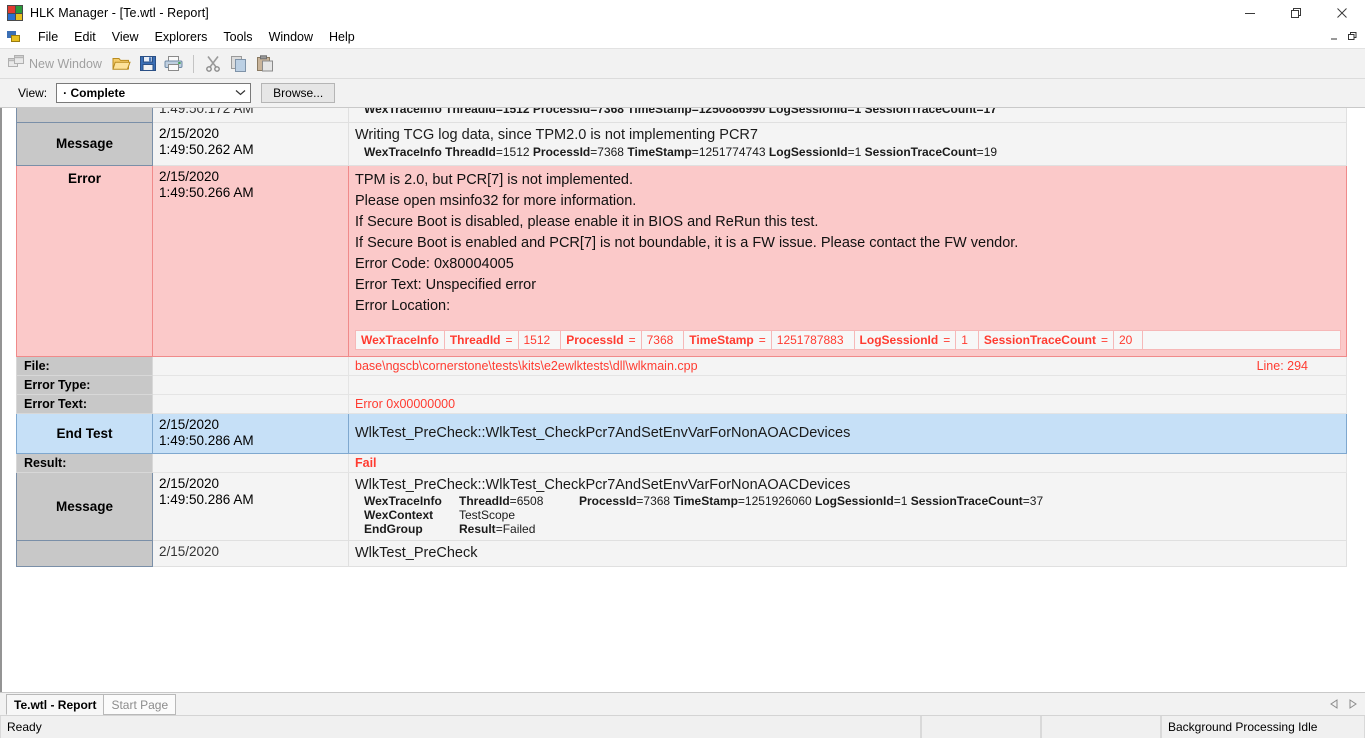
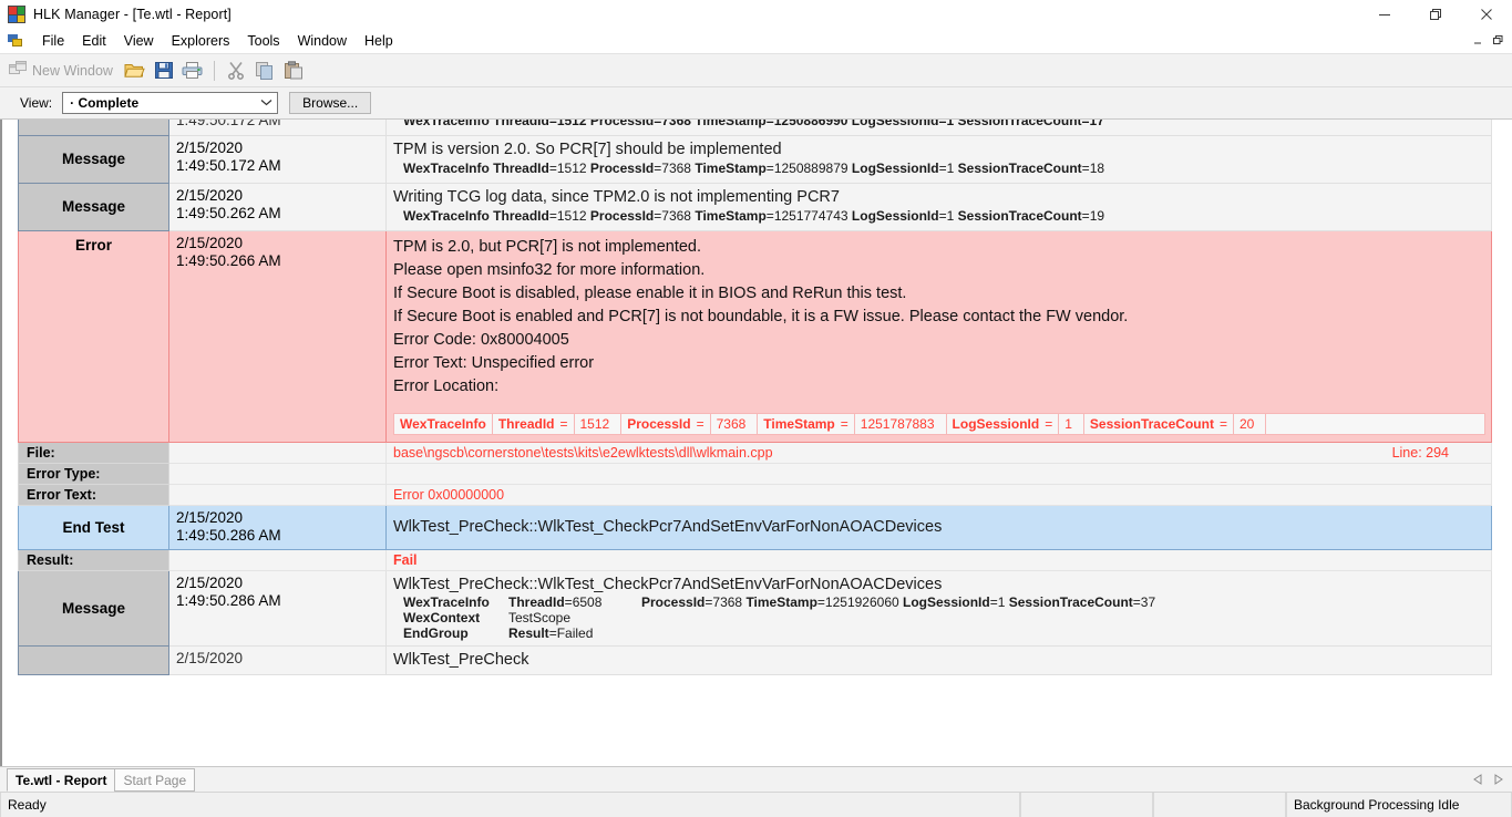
  HLK Manager - [Te.wtl - Report]
  File
  Edit
  View
  Explorers
  Tools
  Window
  Help
  New Window
  View:
  · Complete
  Browse...
  	1:49:50.172 AM	WexTraceInfo ThreadId=1512 ProcessId=7368 TimeStamp=1250886990 LogSessionId=1 SessionTraceCount=17
+ Message	2/15/2020 1:49:50.172 AM	TPM is version 2.0. So PCR[7] should be implemented WexTraceInfo ThreadId=1512 ProcessId=7368 TimeStamp=1250889879 LogSessionId=1 SessionTraceCount=18
  Message	2/15/2020 1:49:50.262 AM	Writing TCG log data, since TPM2.0 is not implementing PCR7 WexTraceInfo ThreadId=1512 ProcessId=7368 TimeStamp=1251774743 LogSessionId=1 SessionTraceCount=19
  Error	2/15/2020 1:49:50.266 AM	TPM is 2.0, but PCR[7] is not implemented. Please open msinfo32 for more information. If Secure Boot is disabled, please enable it in BIOS and ReRun this test. If Secure Boot is enabled and PCR[7] is not boundable, it is a FW issue. Please contact the FW vendor. Error Code: 0x80004005 Error Text: Unspecified error Error Location: WexTraceInfo ThreadId = 1512 ProcessId = 7368 TimeStamp = 1251787883 LogSessionId = 1 SessionTraceCount = 20
  File:		base\ngscb\cornerstone\tests\kits\e2ewlktests\dll\wlkmain.cpp Line: 294
  Error Type:
  Error Text:		Error 0x00000000
  End Test	2/15/2020 1:49:50.286 AM	WlkTest_PreCheck::WlkTest_CheckPcr7AndSetEnvVarForNonAOACDevices
  Result:		Fail
  Message	2/15/2020 1:49:50.286 AM	WlkTest_PreCheck::WlkTest_CheckPcr7AndSetEnvVarForNonAOACDevices
  WexTraceInfo	ThreadId=6508	ProcessId=7368 TimeStamp=1251926060 LogSessionId=1 SessionTraceCount=37
  WexContext	TestScope
  EndGroup	Result=Failed
  	2/15/2020	WlkTest_PreCheck
  Te.wtl - Report
  Start Page
  Ready
  Background Processing Idle
